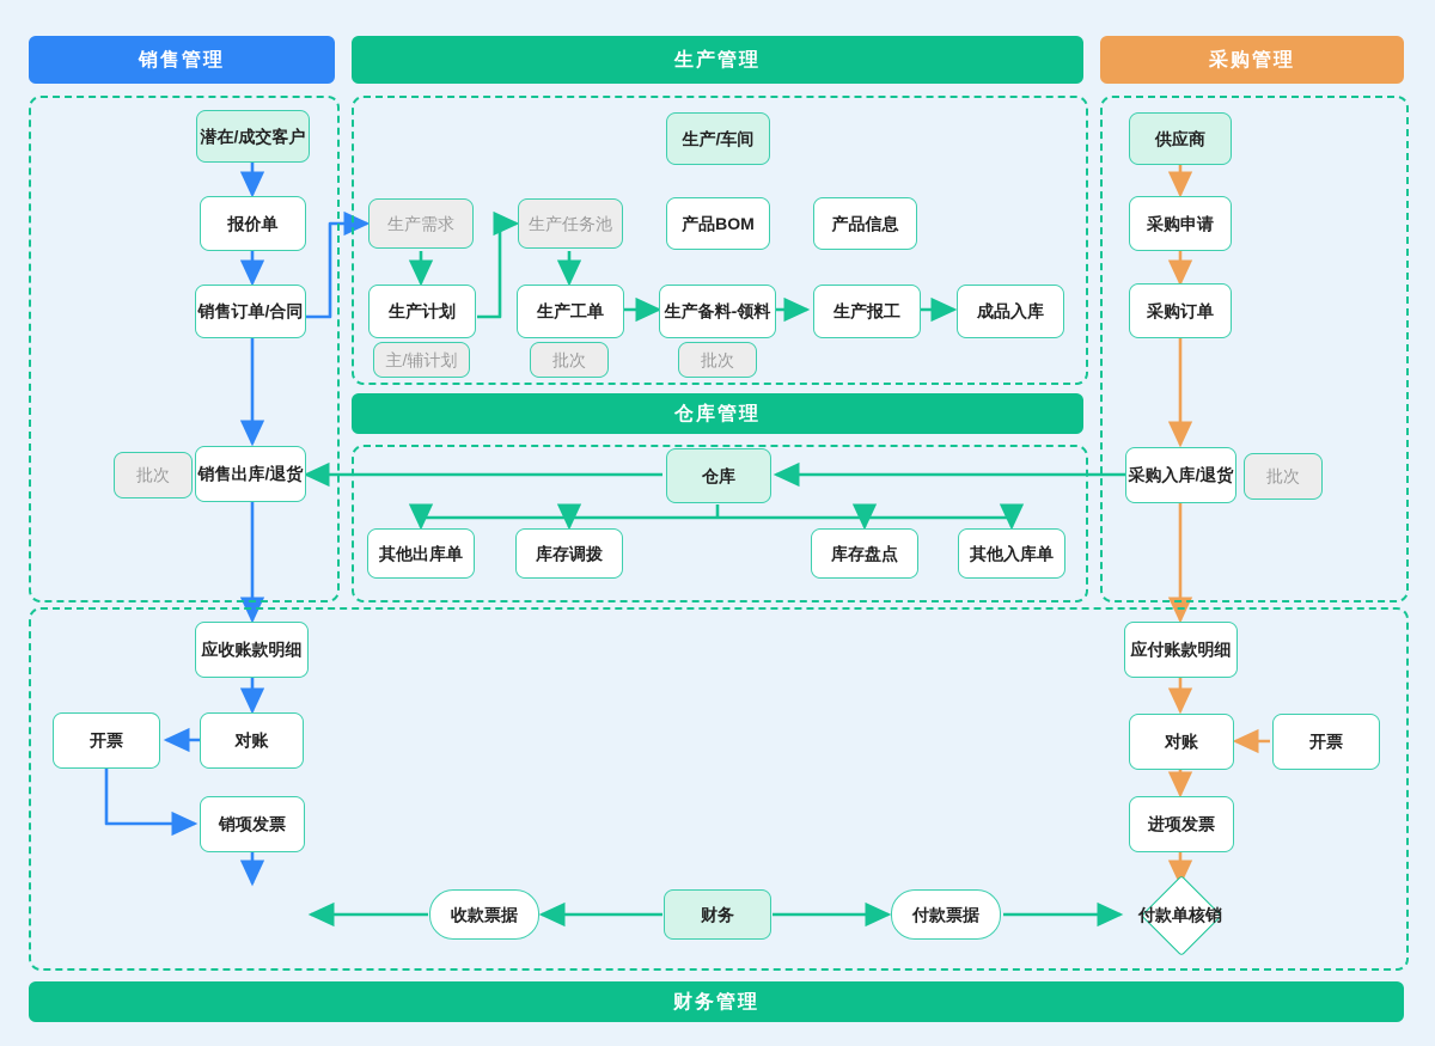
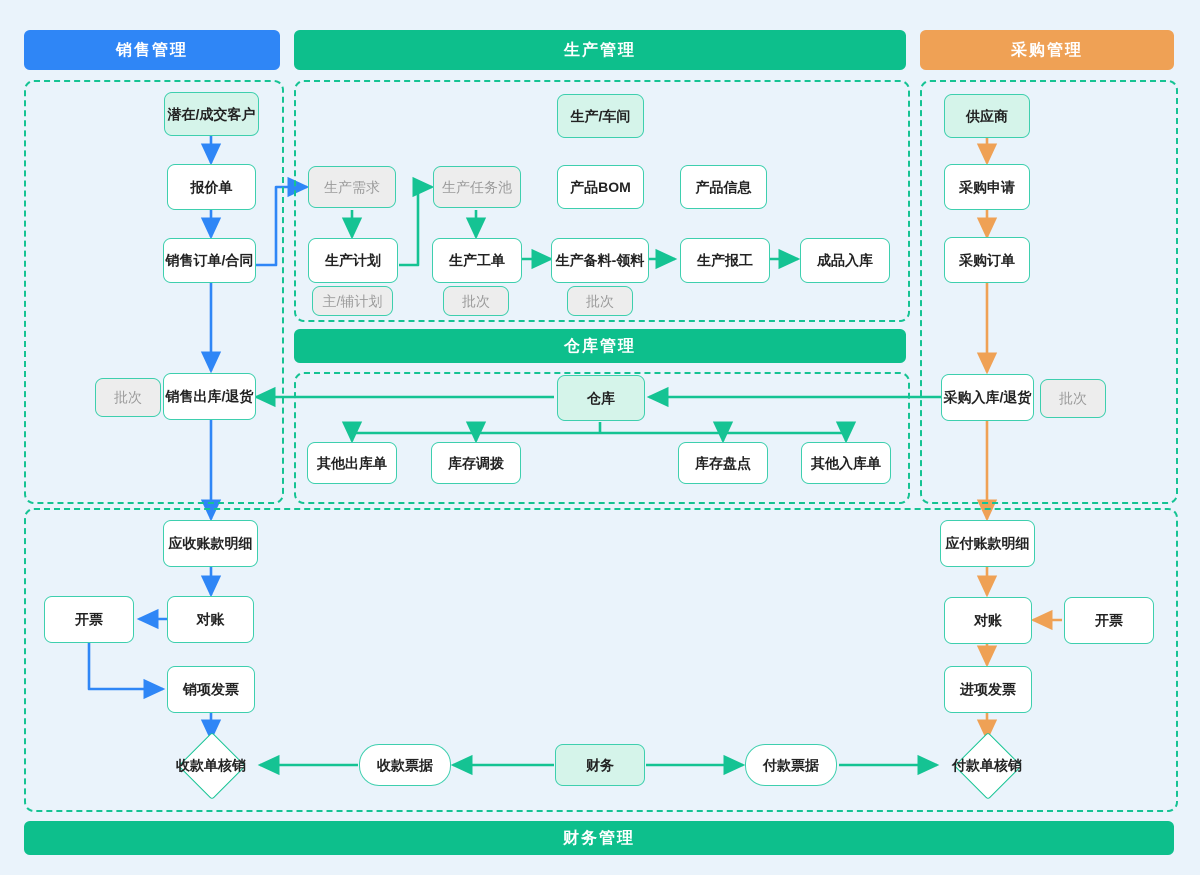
  销售管理
  生产管理
  采购管理
  仓库管理
  财务管理
  潜在/成交客户
  报价单
  销售订单/合同
  批次
  销售出库/退货
  生产/车间
  生产需求
  生产任务池
  产品BOM
  产品信息
  生产计划
  主/辅计划
  生产工单
  批次
  生产备料-领料
  批次
  生产报工
  成品入库
  供应商
  采购申请
  采购订单
  采购入库/退货
  批次
  仓库
  其他出库单
  库存调拨
  库存盘点
  其他入库单
  应收账款明细
  对账
  开票
  销项发票
+ 收款单核销
  收款票据
  财务
  付款票据
  付款单核销
  应付账款明细
  对账
  开票
  进项发票
